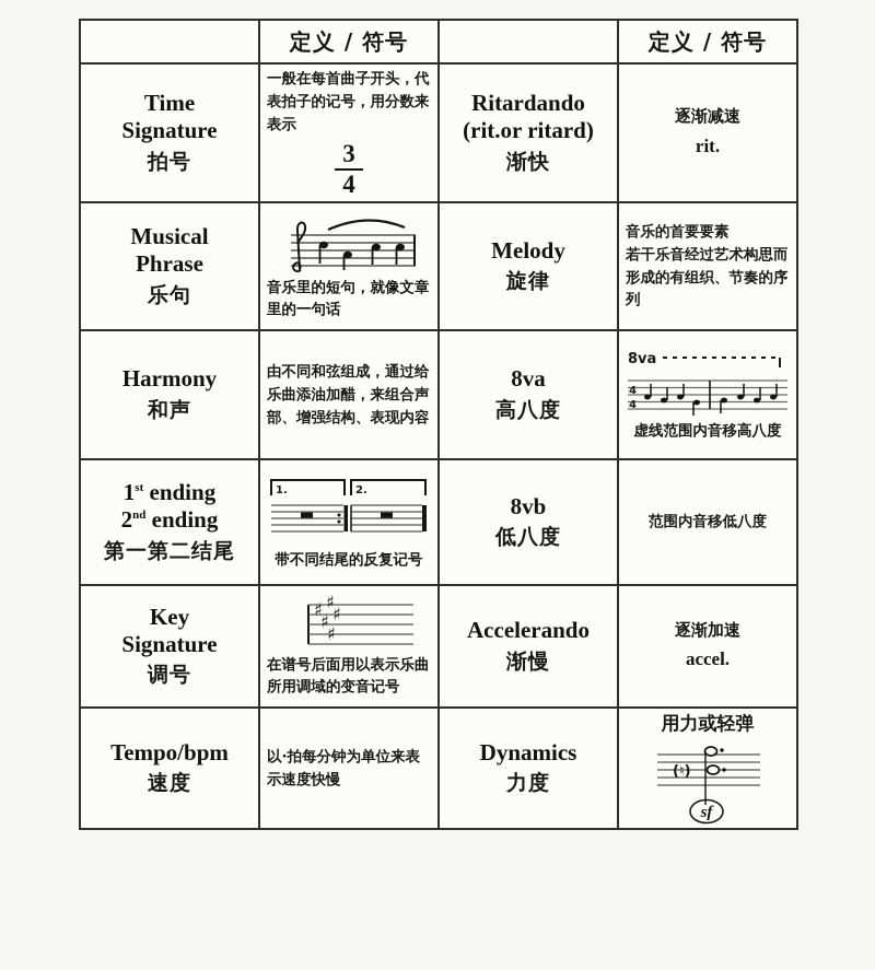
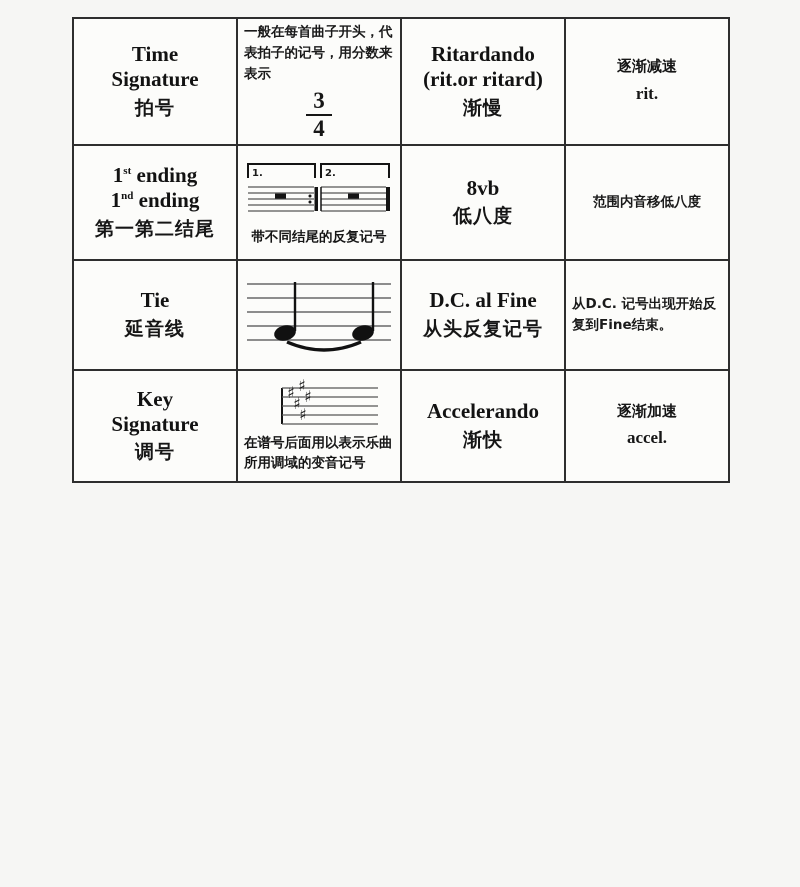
- 	定义 / 符号		定义 / 符号
- Time Signature 拍号	一般在每首曲子开头，代表拍子的记号，用分数来表示 3 4	Ritardando (rit.or ritard) 渐快	逐渐减速 rit.
+ Time Signature 拍号	一般在每首曲子开头，代表拍子的记号，用分数来表示 3 4	Ritardando (rit.or ritard) 渐慢	逐渐减速 rit.
- Musical Phrase 乐句	音乐里的短句，就像文章里的一句话	Melody 旋律	音乐的首要要素 若干乐音经过艺术构思而形成的有组织、节奏的序列
- Harmony 和声	由不同和弦组成，通过给乐曲添油加醋，来组合声部、增强结构、表现内容	8va 高八度	8va 4 4 虚线范围内音移高八度
- 1st ending 2nd ending 第一第二结尾	1. 2. 带不同结尾的反复记号	8vb 低八度	范围内音移低八度
+ 1st ending 1nd ending 第一第二结尾	1. 2. 带不同结尾的反复记号	8vb 低八度	范围内音移低八度
+ Tie 延音线		D.C. al Fine 从头反复记号	从D.C. 记号出现开始反复到Fine结束。
- Key Signature 调号	♯ ♯ ♯ ♯ ♯ 在谱号后面用以表示乐曲所用调域的变音记号	Accelerando 渐慢	逐渐加速 accel.
+ Key Signature 调号	♯ ♯ ♯ ♯ ♯ 在谱号后面用以表示乐曲所用调域的变音记号	Accelerando 渐快	逐渐加速 accel.
- Tempo/bpm 速度	以·拍每分钟为单位来表示速度快慢	Dynamics 力度	用力或轻弹 (♮) sf
